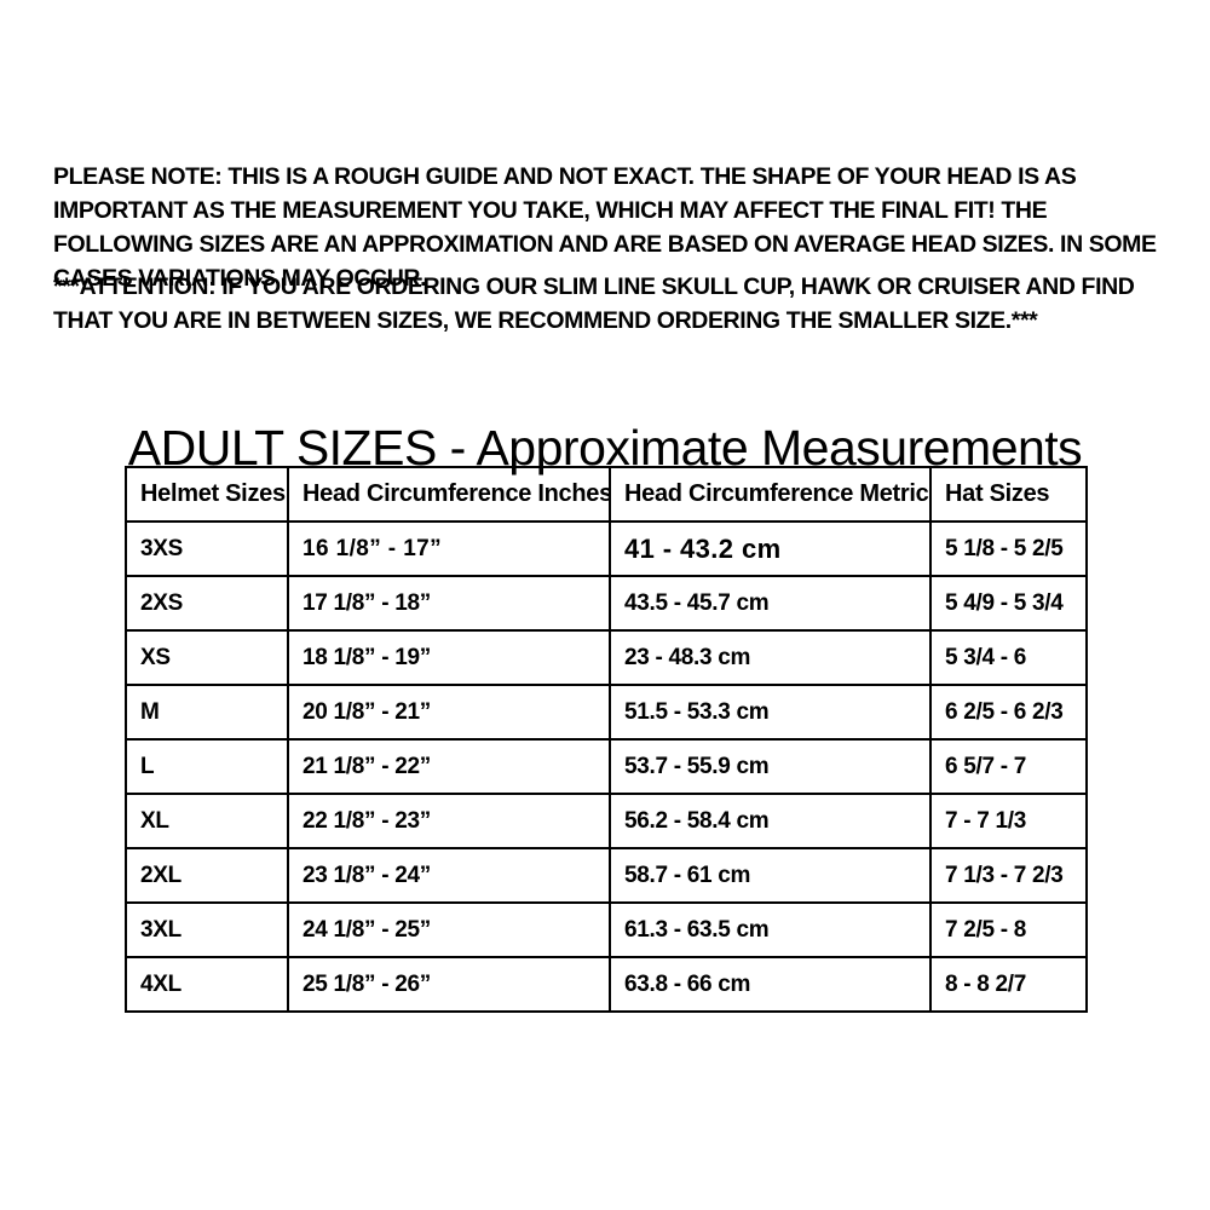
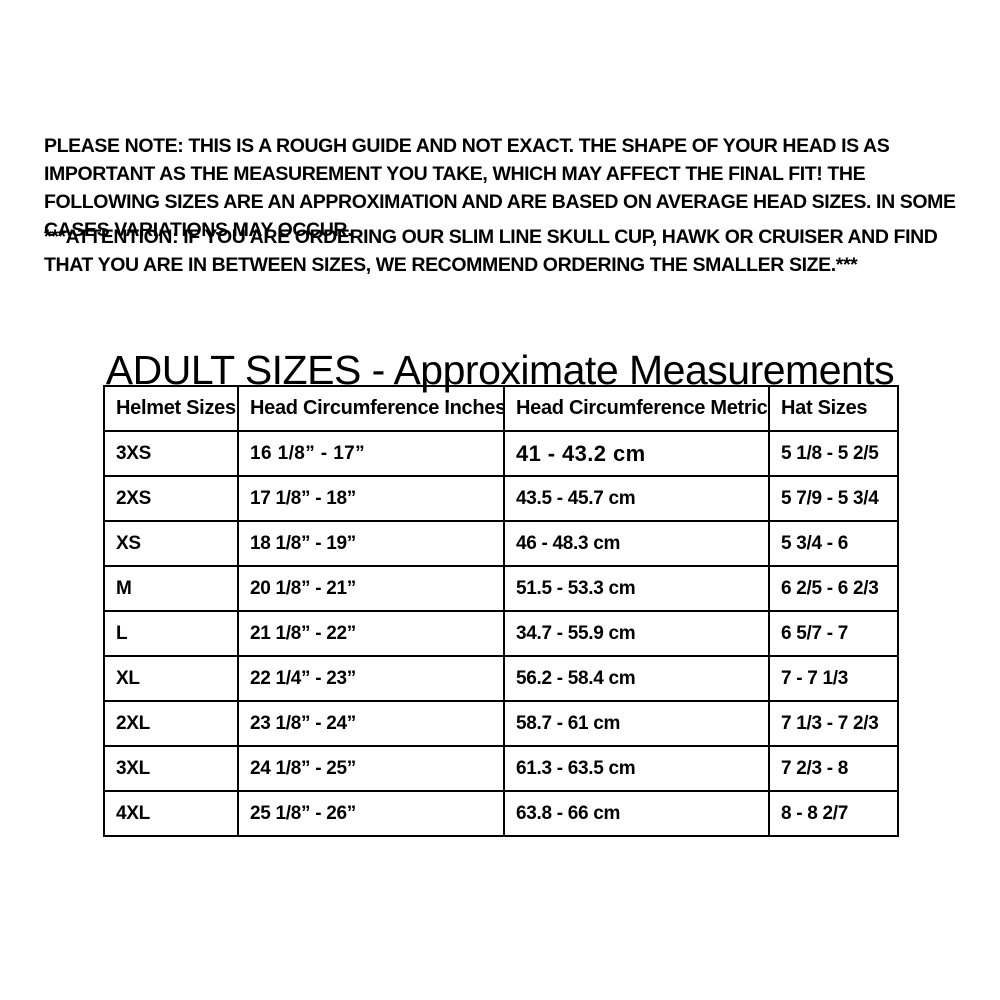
  PLEASE NOTE: THIS IS A ROUGH GUIDE AND NOT EXACT. THE SHAPE OF YOUR HEAD IS AS IMPORTANT AS THE MEASUREMENT YOU TAKE, WHICH MAY AFFECT THE FINAL FIT! THE FOLLOWING SIZES ARE AN APPROXIMATION AND ARE BASED ON AVERAGE HEAD SIZES. IN SOME CASES VARIATIONS MAY OCCUR.
  ***ATTENTION: IF YOU ARE ORDERING OUR SLIM LINE SKULL CUP, HAWK OR CRUISER AND FIND THAT YOU ARE IN BETWEEN SIZES, WE RECOMMEND ORDERING THE SMALLER SIZE.***
  ADULT SIZES - Approximate Measurements
  Helmet Sizes	Head Circumference Inches	Head Circumference Metric	Hat Sizes
  3XS	16 1/8” - 17”	41 - 43.2 cm	5 1/8 - 5 2/5
- 2XS	17 1/8” - 18”	43.5 - 45.7 cm	5 4/9 - 5 3/4
+ 2XS	17 1/8” - 18”	43.5 - 45.7 cm	5 7/9 - 5 3/4
- XS	18 1/8” - 19”	23 - 48.3 cm	5 3/4 - 6
+ XS	18 1/8” - 19”	46 - 48.3 cm	5 3/4 - 6
  M	20 1/8” - 21”	51.5 - 53.3 cm	6 2/5 - 6 2/3
- L	21 1/8” - 22”	53.7 - 55.9 cm	6 5/7 - 7
+ L	21 1/8” - 22”	34.7 - 55.9 cm	6 5/7 - 7
- XL	22 1/8” - 23”	56.2 - 58.4 cm	7 - 7 1/3
+ XL	22 1/4” - 23”	56.2 - 58.4 cm	7 - 7 1/3
  2XL	23 1/8” - 24”	58.7 - 61 cm	7 1/3 - 7 2/3
- 3XL	24 1/8” - 25”	61.3 - 63.5 cm	7 2/5 - 8
+ 3XL	24 1/8” - 25”	61.3 - 63.5 cm	7 2/3 - 8
  4XL	25 1/8” - 26”	63.8 - 66 cm	8 - 8 2/7
